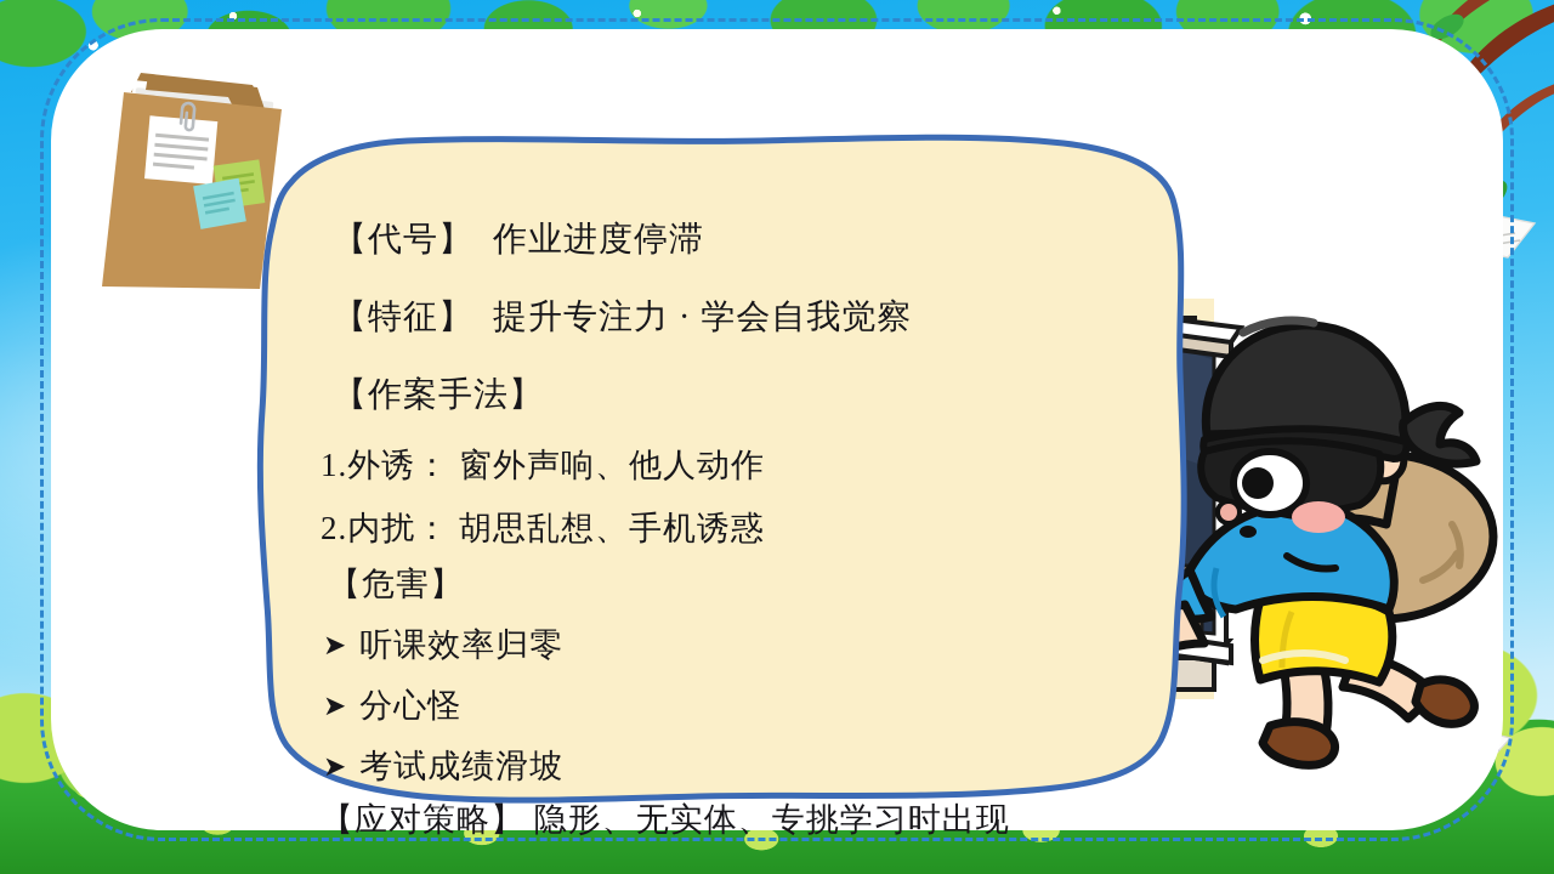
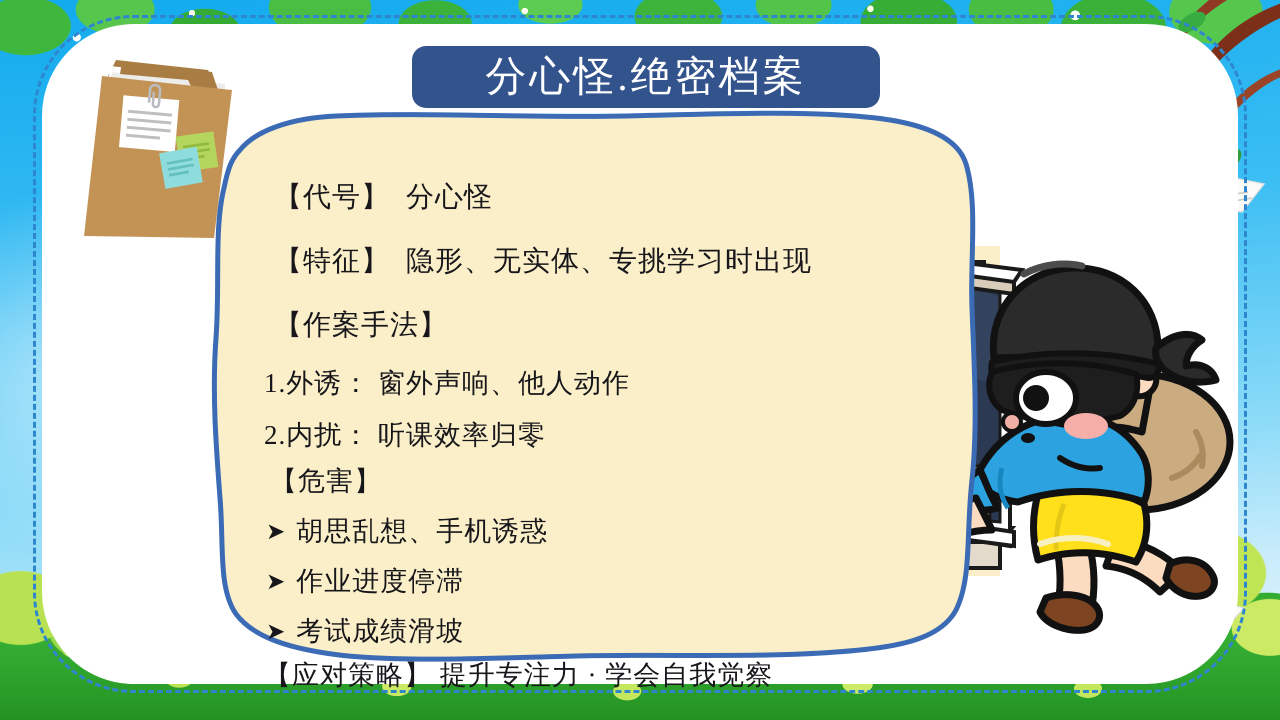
- 【代号】 作业进度停滞
+ 【代号】 分心怪
- 【特征】 提升专注力 · 学会自我觉察
+ 【特征】 隐形、无实体、专挑学习时出现
  【作案手法】
  1.外诱： 窗外声响、他人动作
- 2.内扰： 胡思乱想、手机诱惑
+ 2.内扰： 听课效率归零
  【危害】
- ➤ 听课效率归零
+ ➤ 胡思乱想、手机诱惑
- ➤ 分心怪
+ ➤ 作业进度停滞
  ➤ 考试成绩滑坡
- 【应对策略】 隐形、无实体、专挑学习时出现
+ 【应对策略】 提升专注力 · 学会自我觉察
+ 分心怪.绝密档案
